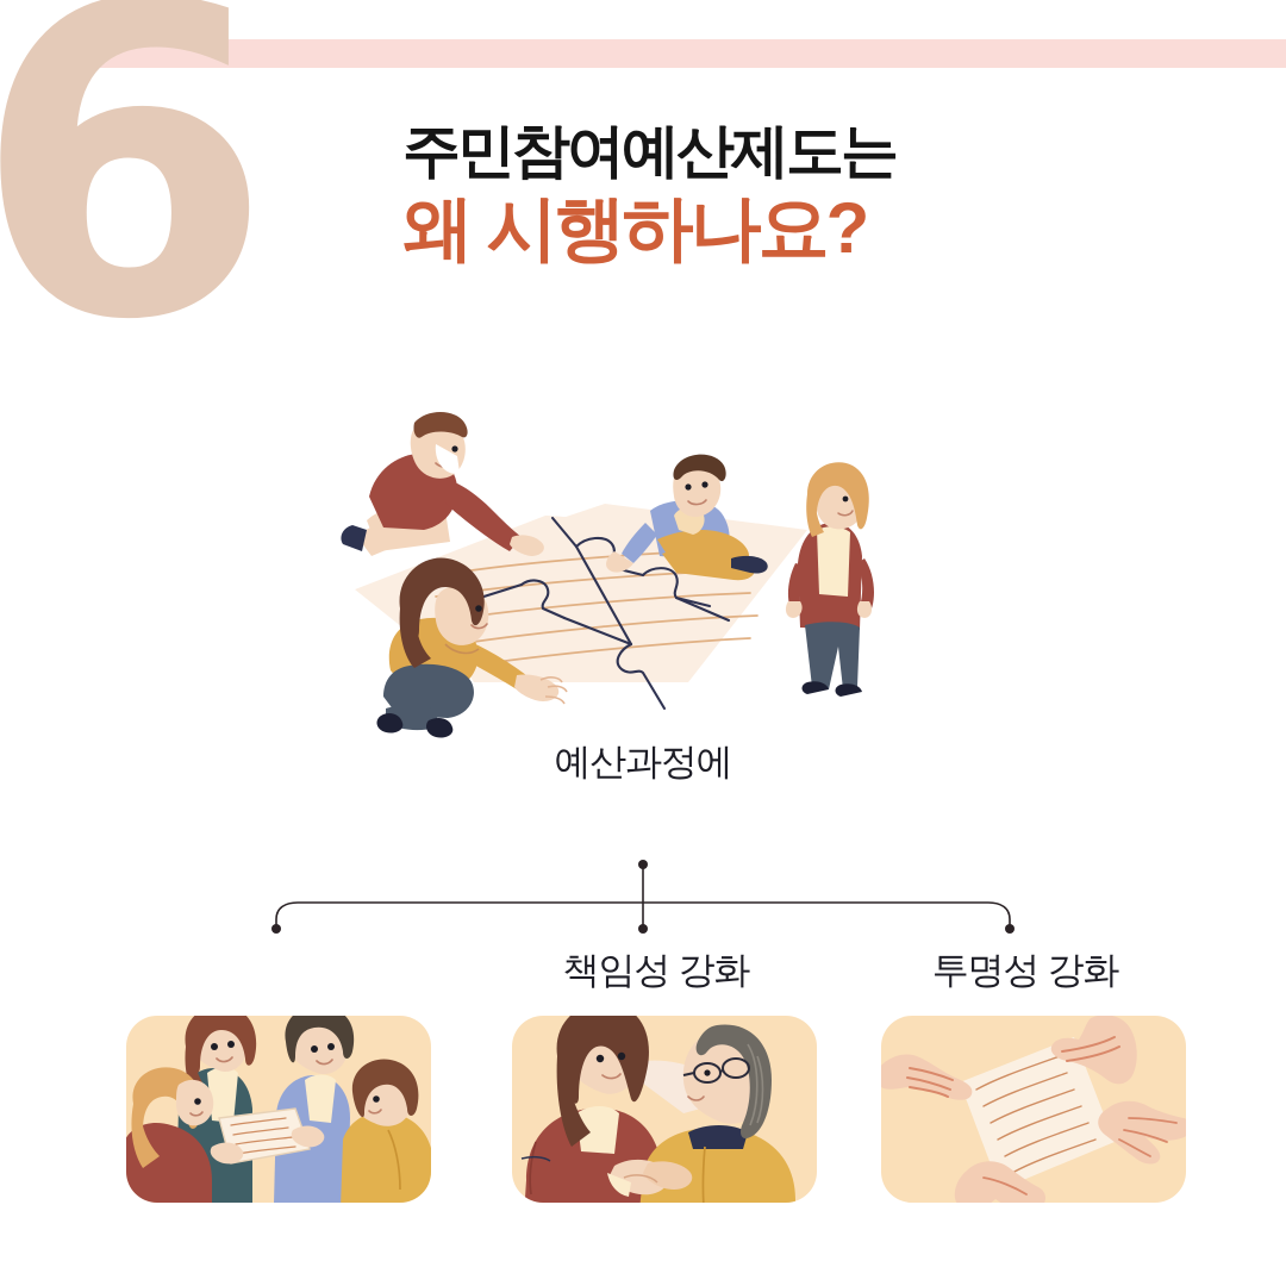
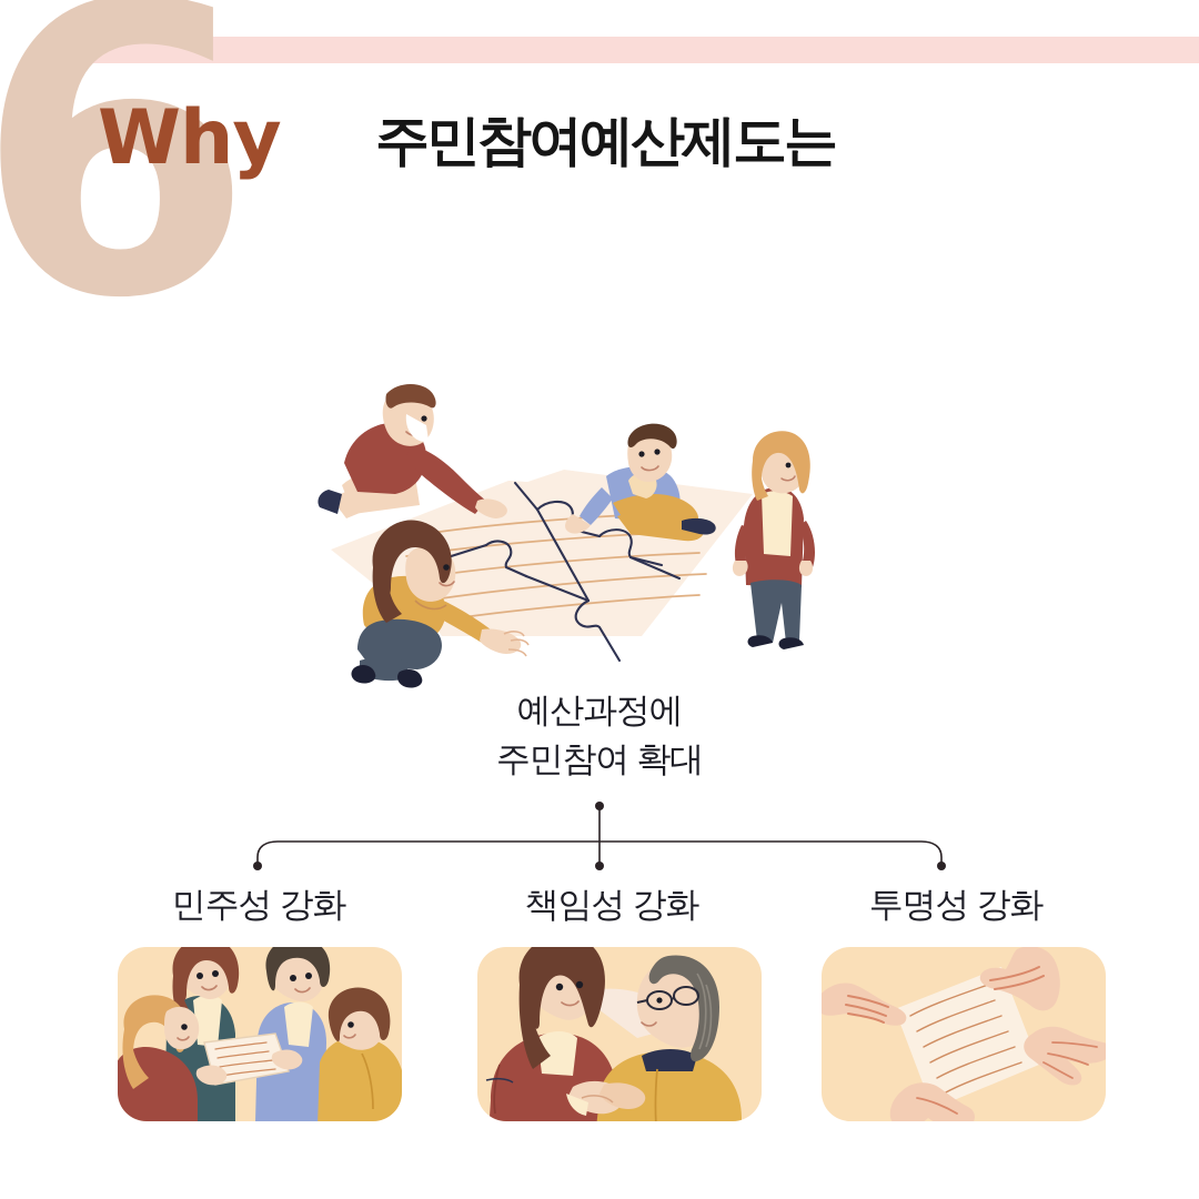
  6
+ Why
  주민참여예산제도는
- 왜 시행하나요?
  예산과정에
+ 주민참여 확대
+ 민주성 강화
  책임성 강화
  투명성 강화
